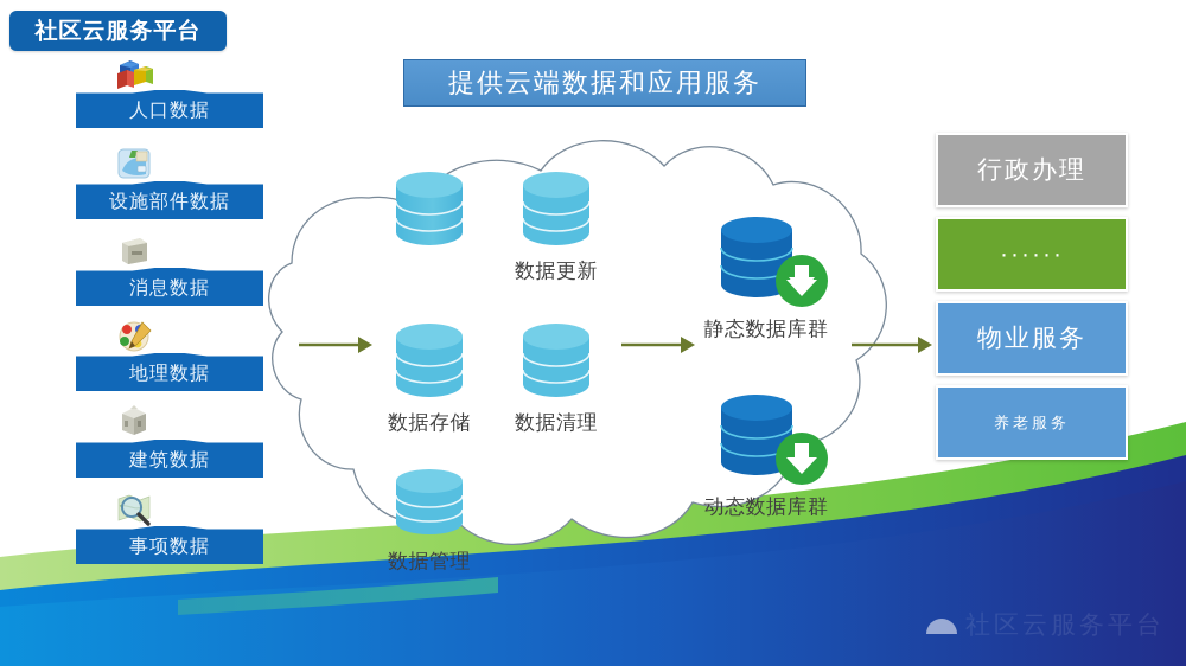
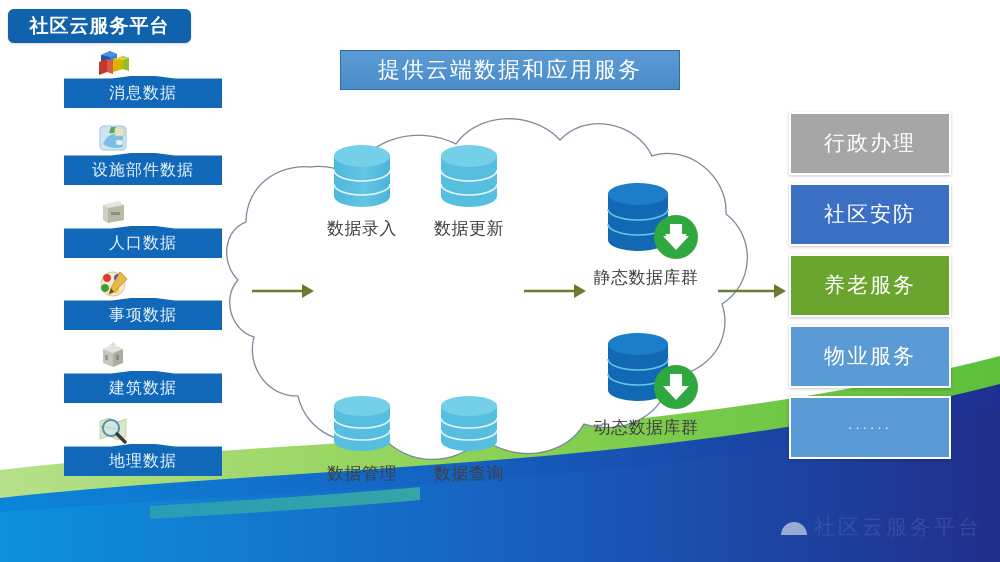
  社区云服务平台
- 人口数据
+ 消息数据
  设施部件数据
- 消息数据
+ 人口数据
- 地理数据
+ 事项数据
  建筑数据
- 事项数据
+ 地理数据
  提供云端数据和应用服务
+ 数据录入
  数据更新
- 数据存储
- 数据清理
  数据管理
+ 数据查询
  静态数据库群
  动态数据库群
  行政办理
+ 社区安防
- ······
+ 养老服务
  物业服务
- 养老服务
+ ······
  社区云服务平台
